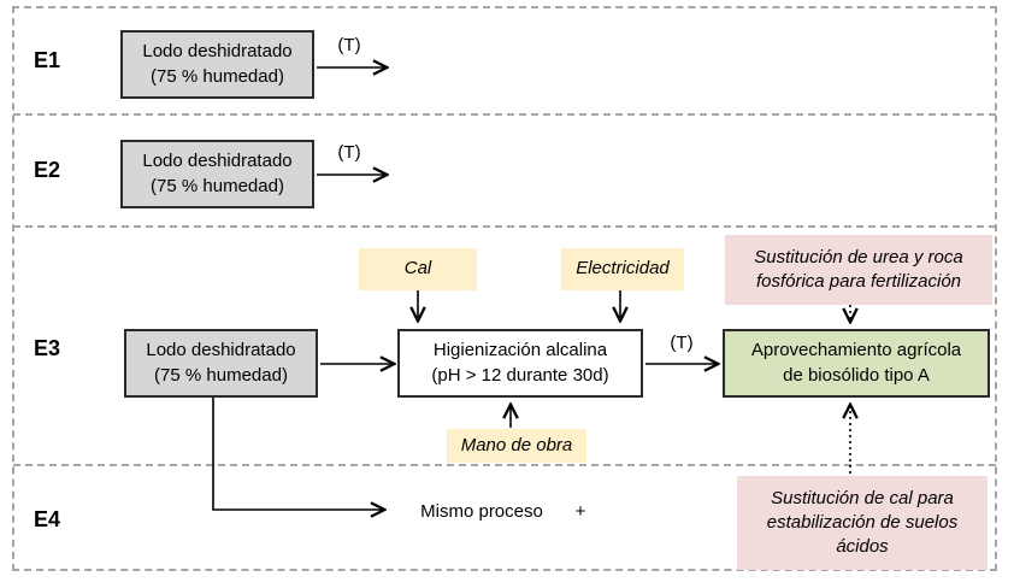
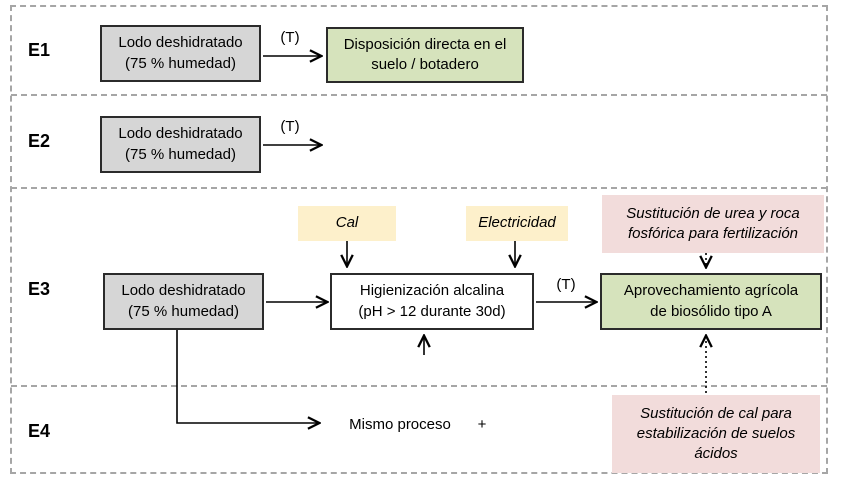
  E1
  Lodo deshidratado
  (75 % humedad)
  (T)
+ Disposición directa en el
+ suelo / botadero
  E2
  Lodo deshidratado
  (75 % humedad)
  (T)
  E3
  Cal
  Electricidad
  Sustitución de urea y roca
  fosfórica para fertilización
  Lodo deshidratado
  (75 % humedad)
  Higienización alcalina
  (pH > 12 durante 30d)
  (T)
  Aprovechamiento agrícola
  de biosólido tipo A
- Mano de obra
  E4
  Mismo proceso
  +
  Sustitución de cal para
  estabilización de suelos
  ácidos
